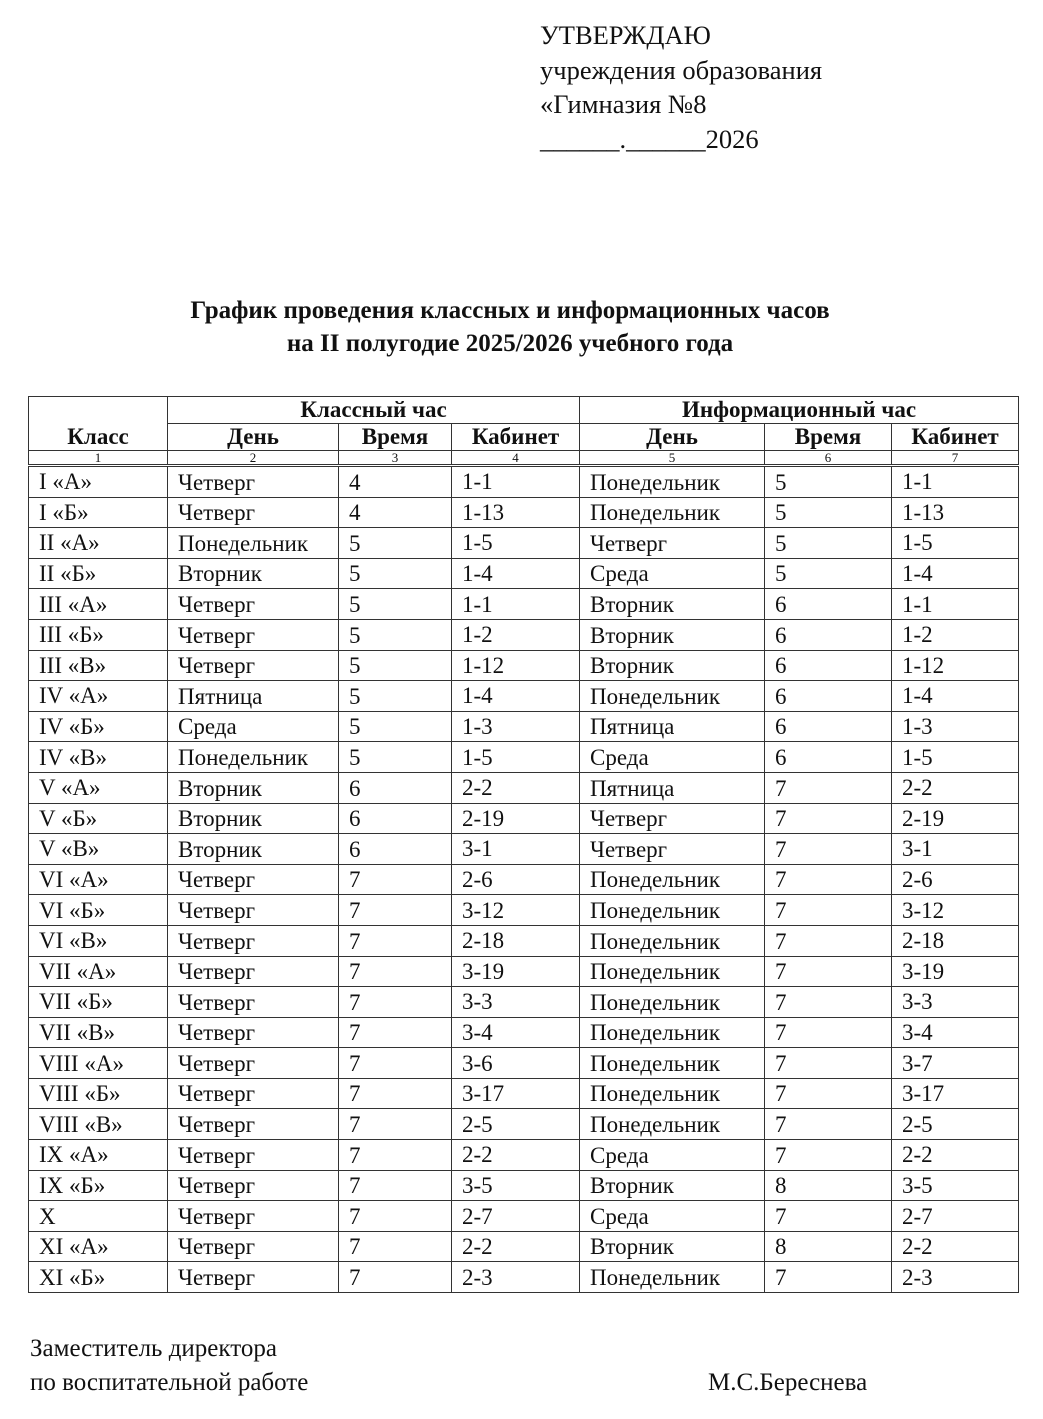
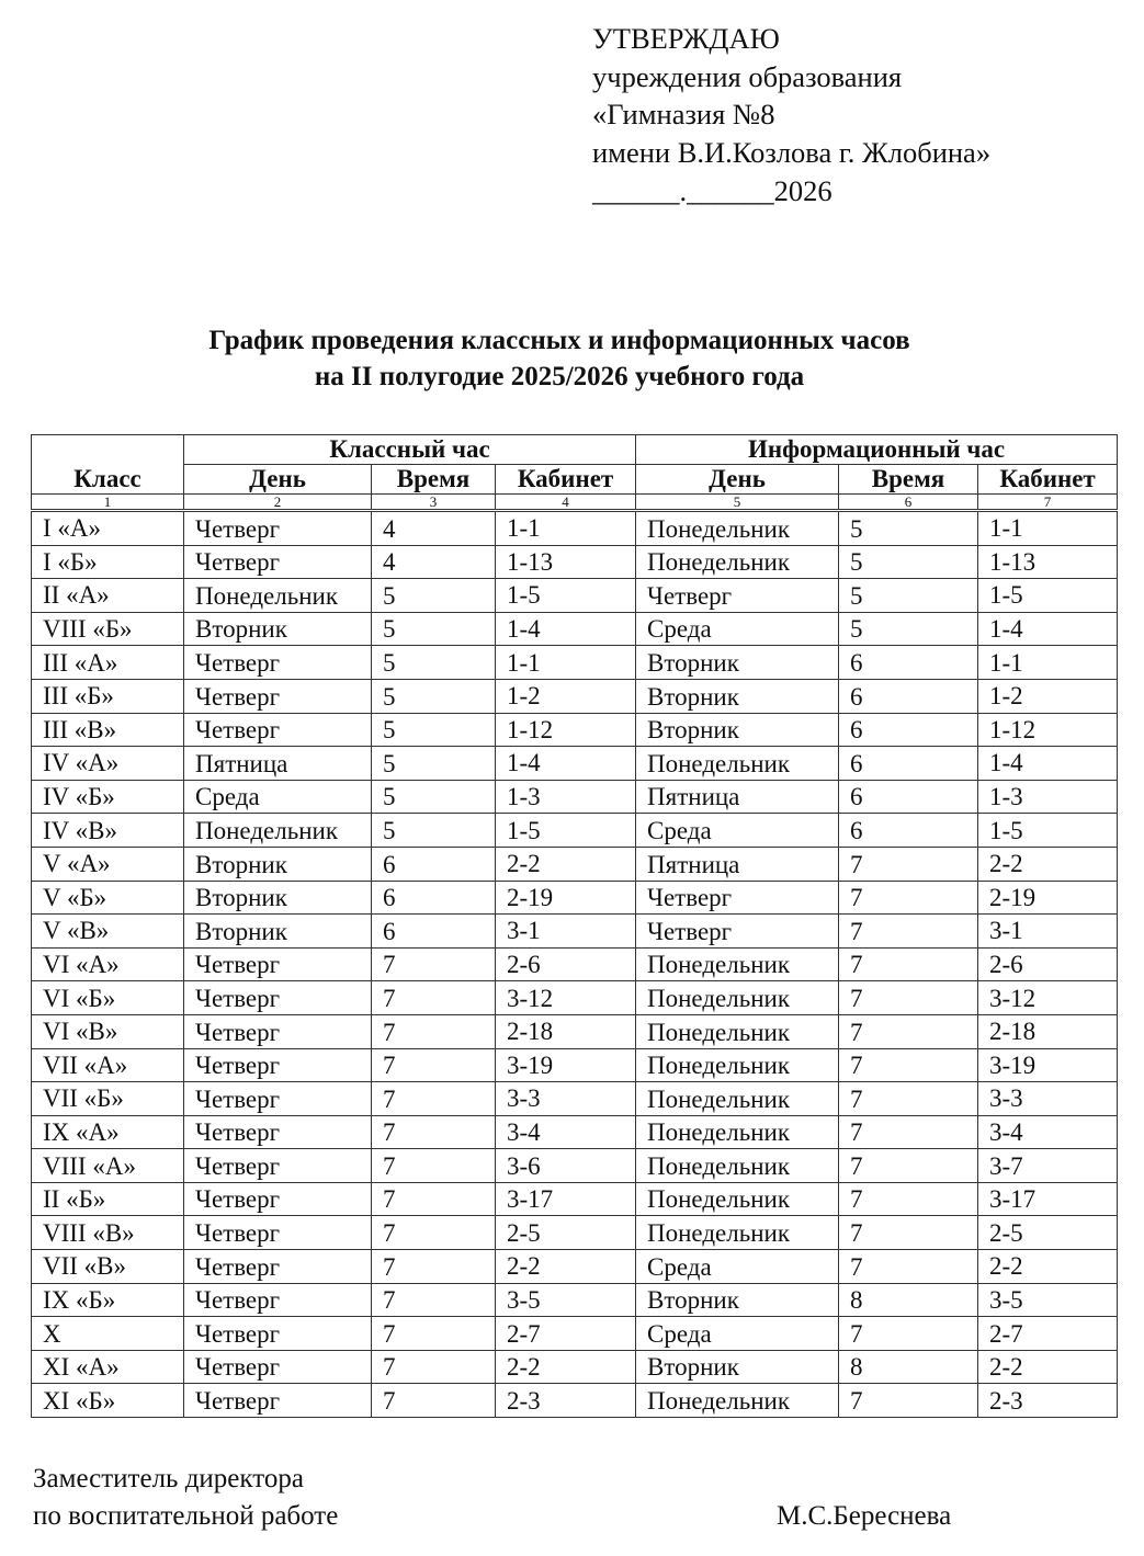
  УТВЕРЖДАЮ
  учреждения образования
  «Гимназия №8
+ имени В.И.Козлова г. Жлобина»
  ______.______2026
  График проведения классных и информационных часов
  на II полугодие 2025/2026 учебного года
  Класс	Классный час	Информационный час
  День	Время	Кабинет	День	Время	Кабинет
  1	2	3	4	5	6	7
  I «А»	Четверг	4	1-1	Понедельник	5	1-1
  I «Б»	Четверг	4	1-13	Понедельник	5	1-13
  II «А»	Понедельник	5	1-5	Четверг	5	1-5
- II «Б»	Вторник	5	1-4	Среда	5	1-4
+ VIII «Б»	Вторник	5	1-4	Среда	5	1-4
  III «А»	Четверг	5	1-1	Вторник	6	1-1
  III «Б»	Четверг	5	1-2	Вторник	6	1-2
  III «В»	Четверг	5	1-12	Вторник	6	1-12
  IV «А»	Пятница	5	1-4	Понедельник	6	1-4
  IV «Б»	Среда	5	1-3	Пятница	6	1-3
  IV «В»	Понедельник	5	1-5	Среда	6	1-5
  V «А»	Вторник	6	2-2	Пятница	7	2-2
  V «Б»	Вторник	6	2-19	Четверг	7	2-19
  V «В»	Вторник	6	3-1	Четверг	7	3-1
  VI «А»	Четверг	7	2-6	Понедельник	7	2-6
  VI «Б»	Четверг	7	3-12	Понедельник	7	3-12
  VI «В»	Четверг	7	2-18	Понедельник	7	2-18
  VII «А»	Четверг	7	3-19	Понедельник	7	3-19
  VII «Б»	Четверг	7	3-3	Понедельник	7	3-3
- VII «В»	Четверг	7	3-4	Понедельник	7	3-4
+ IX «А»	Четверг	7	3-4	Понедельник	7	3-4
  VIII «А»	Четверг	7	3-6	Понедельник	7	3-7
- VIII «Б»	Четверг	7	3-17	Понедельник	7	3-17
+ II «Б»	Четверг	7	3-17	Понедельник	7	3-17
  VIII «В»	Четверг	7	2-5	Понедельник	7	2-5
- IX «А»	Четверг	7	2-2	Среда	7	2-2
+ VII «В»	Четверг	7	2-2	Среда	7	2-2
  IX «Б»	Четверг	7	3-5	Вторник	8	3-5
  X	Четверг	7	2-7	Среда	7	2-7
  XI «А»	Четверг	7	2-2	Вторник	8	2-2
  XI «Б»	Четверг	7	2-3	Понедельник	7	2-3
  Заместитель директора
  по воспитательной работе
  М.С.Береснева
